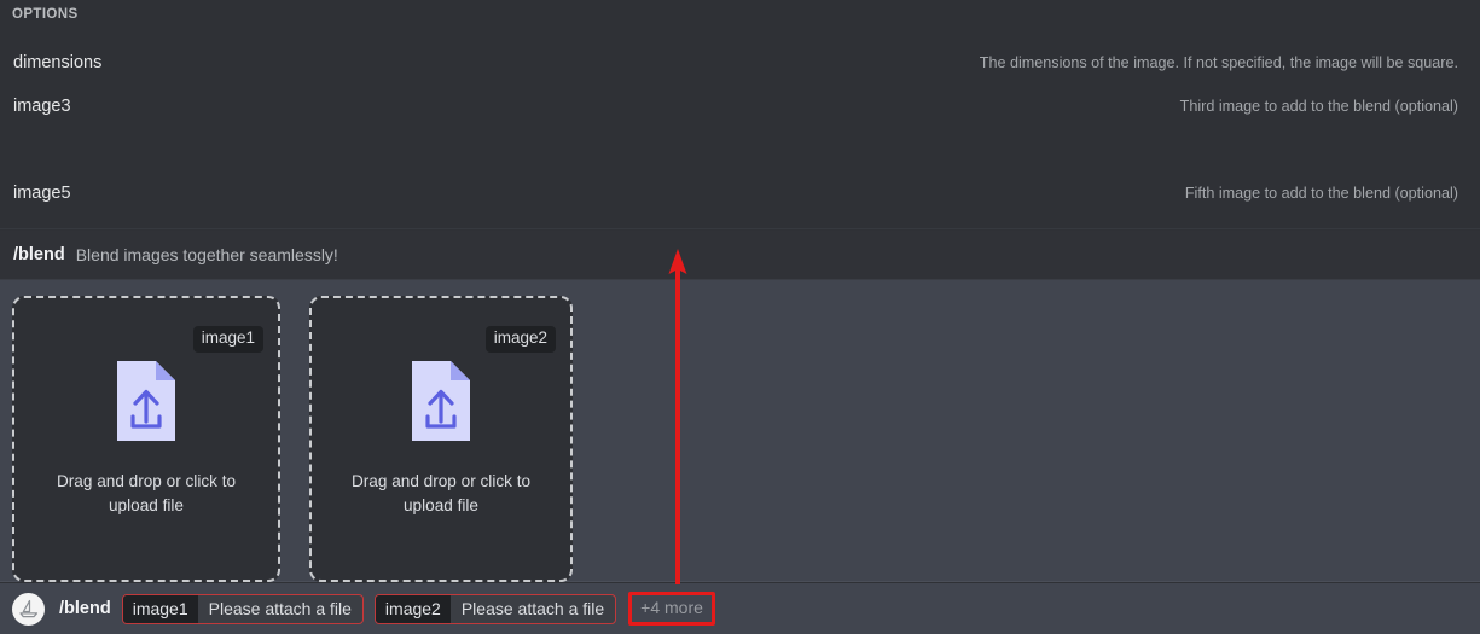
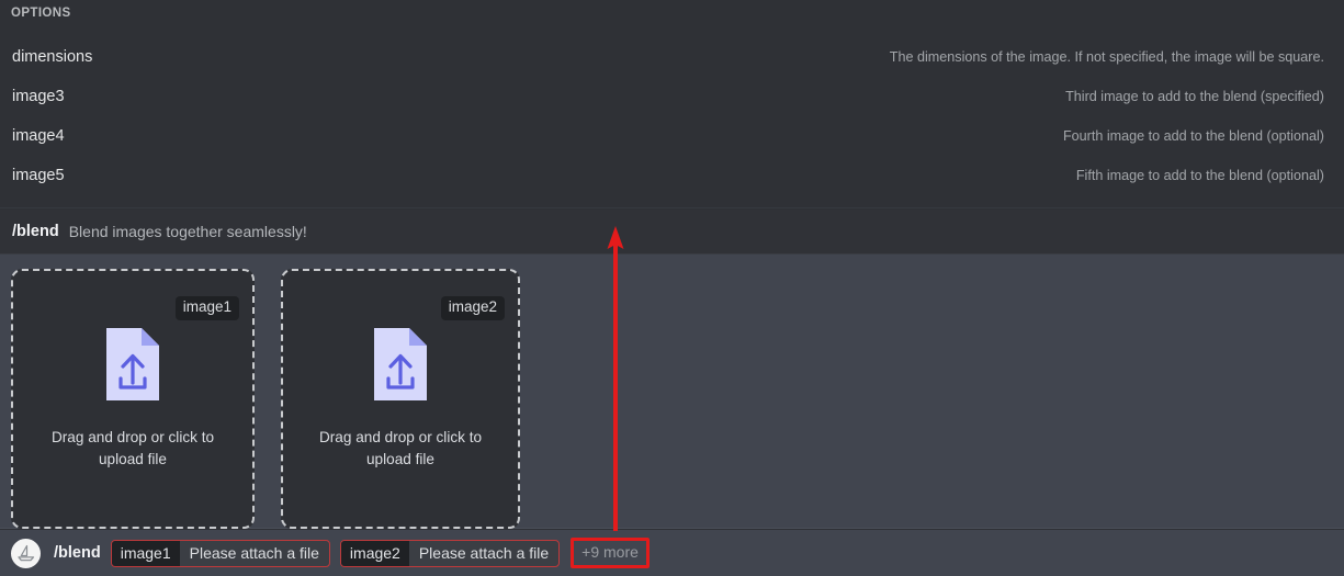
  OPTIONS
  dimensions
  The dimensions of the image. If not specified, the image will be square.
  image3
- Third image to add to the blend (optional)
+ Third image to add to the blend (specified)
+ image4
+ Fourth image to add to the blend (optional)
  image5
  Fifth image to add to the blend (optional)
  /blend
  Blend images together seamlessly!
  image1
  Drag and drop or click to upload file
  image2
  Drag and drop or click to upload file
  /blend
  image1
  Please attach a file
  image2
  Please attach a file
- +4 more
+ +9 more
